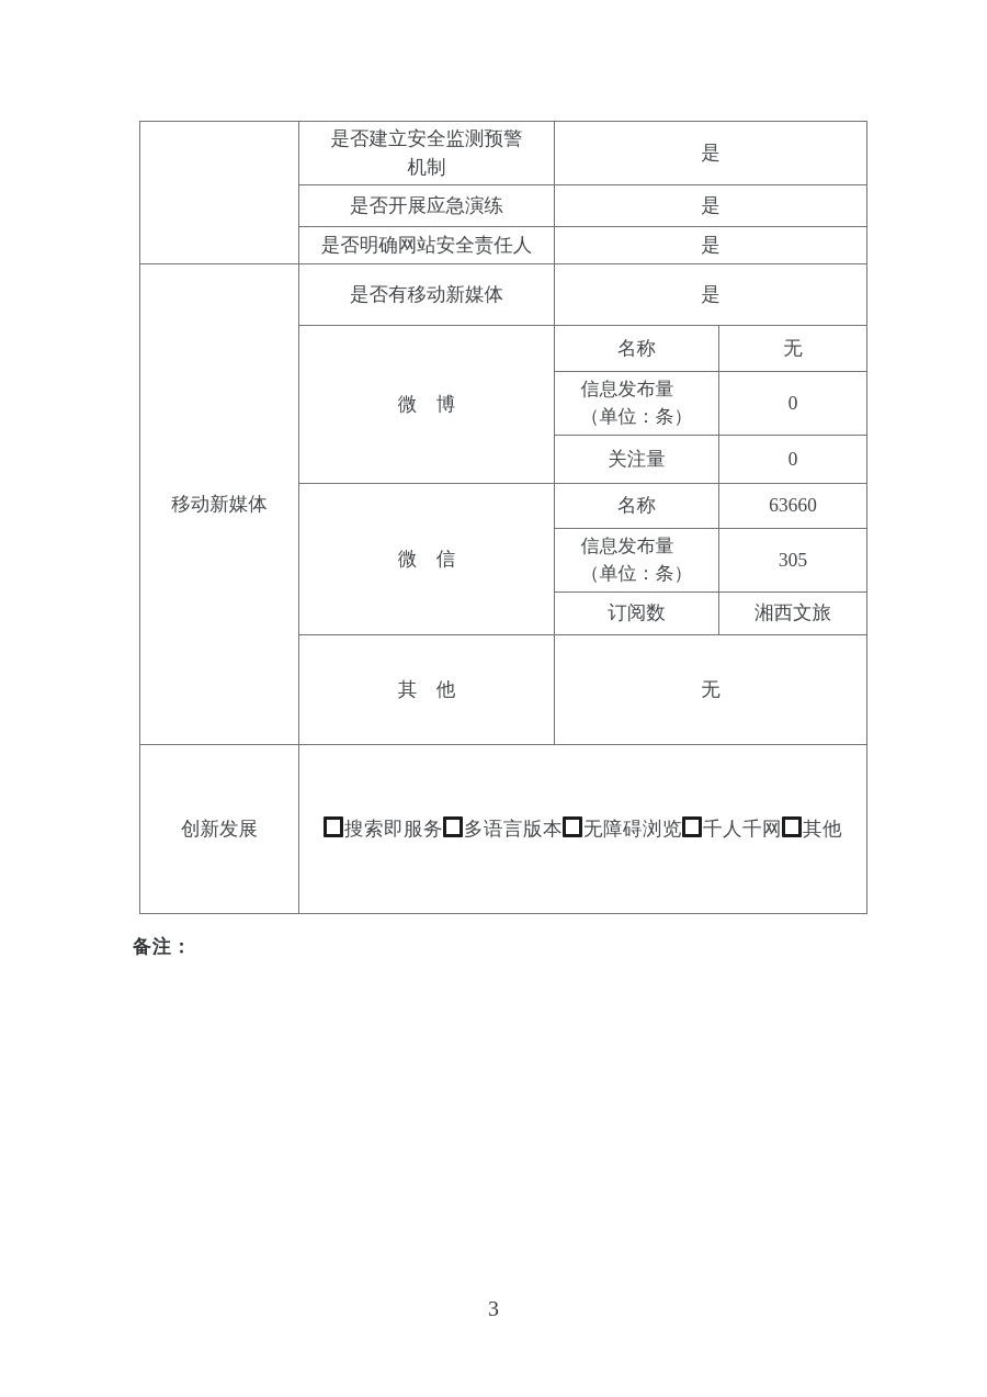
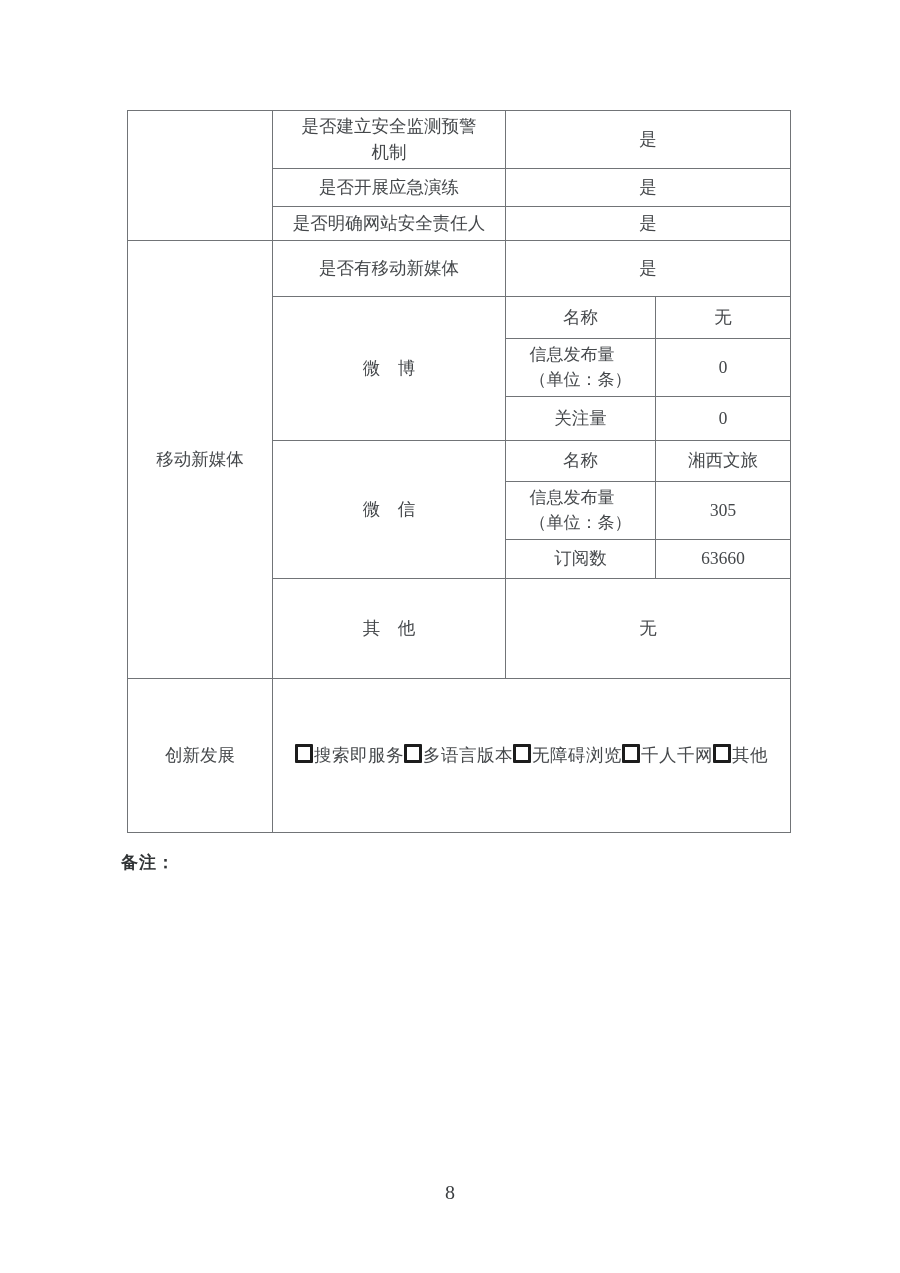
  	是否建立安全监测预警 机制	是
  是否开展应急演练	是
  是否明确网站安全责任人	是
  移动新媒体	是否有移动新媒体	是
  微 博	名称	无
  信息发布量 （单位：条）	0
  关注量	0
- 微 信	名称	63660
+ 微 信	名称	湘西文旅
  信息发布量 （单位：条）	305
- 订阅数	湘西文旅
+ 订阅数	63660
  其 他	无
  创新发展	搜索即服务 多语言版本 无障碍浏览 千人千网 其他
  备注：
- 3
+ 8
